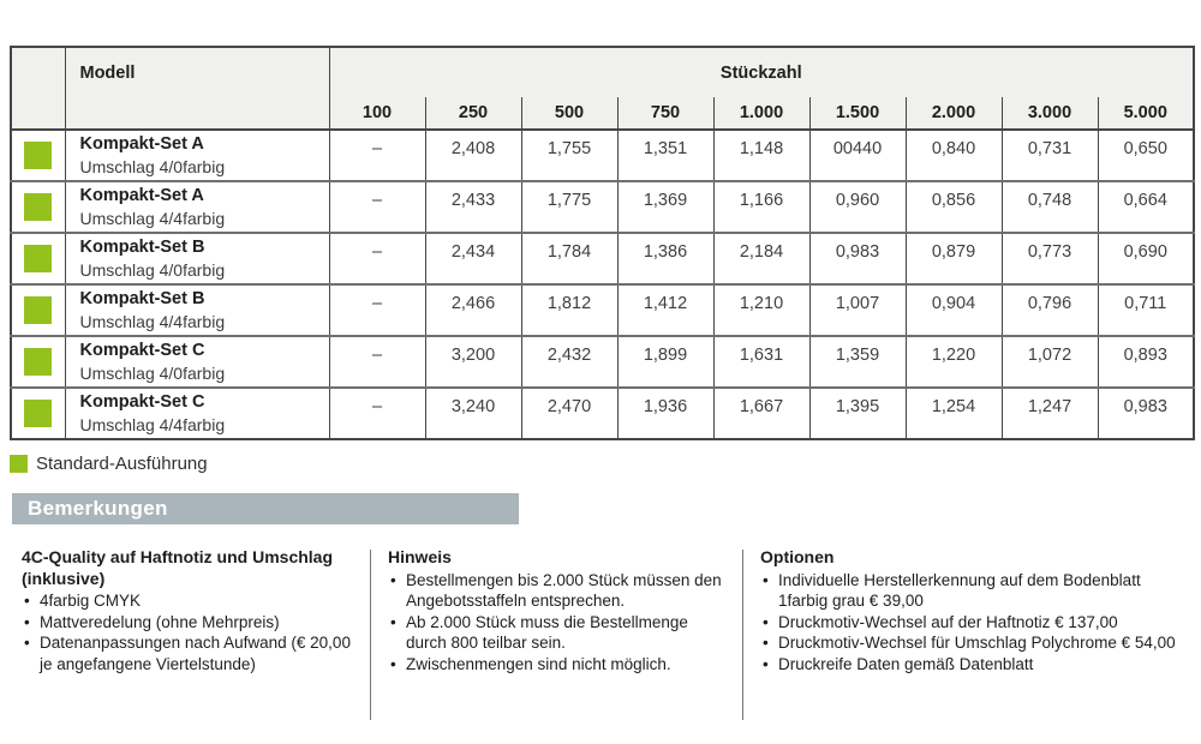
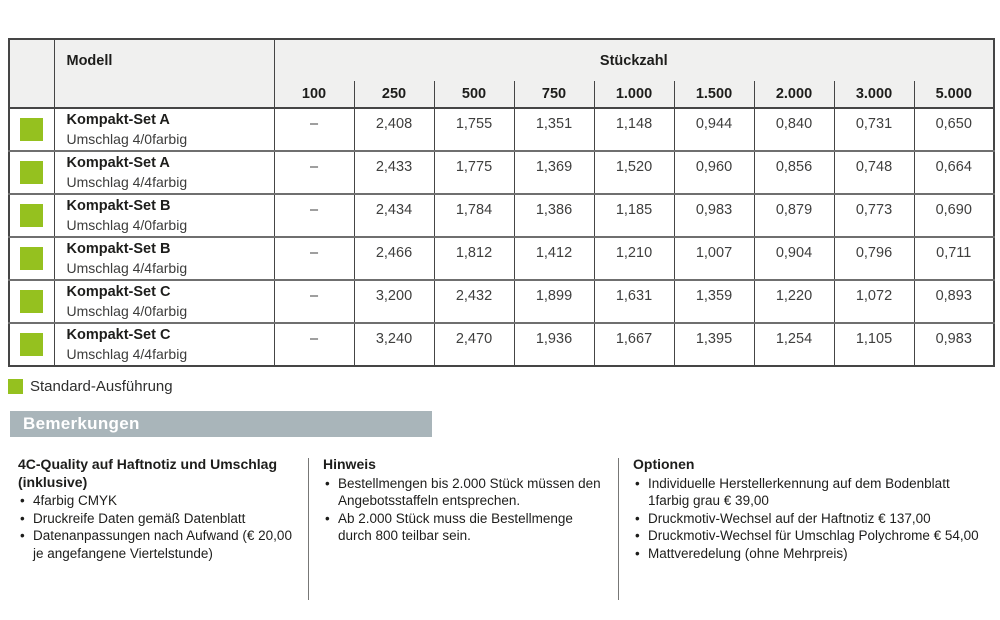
  	Modell	Stückzahl
  100	250	500	750	1.000	1.500	2.000	3.000	5.000
- 	Kompakt-Set A Umschlag 4/0farbig	–	2,408	1,755	1,351	1,148	00440	0,840	0,731	0,650
+ 	Kompakt-Set A Umschlag 4/0farbig	–	2,408	1,755	1,351	1,148	0,944	0,840	0,731	0,650
- 	Kompakt-Set A Umschlag 4/4farbig	–	2,433	1,775	1,369	1,166	0,960	0,856	0,748	0,664
+ 	Kompakt-Set A Umschlag 4/4farbig	–	2,433	1,775	1,369	1,520	0,960	0,856	0,748	0,664
- 	Kompakt-Set B Umschlag 4/0farbig	–	2,434	1,784	1,386	2,184	0,983	0,879	0,773	0,690
+ 	Kompakt-Set B Umschlag 4/0farbig	–	2,434	1,784	1,386	1,185	0,983	0,879	0,773	0,690
  	Kompakt-Set B Umschlag 4/4farbig	–	2,466	1,812	1,412	1,210	1,007	0,904	0,796	0,711
  	Kompakt-Set C Umschlag 4/0farbig	–	3,200	2,432	1,899	1,631	1,359	1,220	1,072	0,893
- 	Kompakt-Set C Umschlag 4/4farbig	–	3,240	2,470	1,936	1,667	1,395	1,254	1,247	0,983
+ 	Kompakt-Set C Umschlag 4/4farbig	–	3,240	2,470	1,936	1,667	1,395	1,254	1,105	0,983
  Standard-Ausführung
  Bemerkungen
  4C-Quality auf Haftnotiz und Umschlag (inklusive)
  4farbig CMYK
- Mattveredelung (ohne Mehrpreis)
+ Druckreife Daten gemäß Datenblatt
  Datenanpassungen nach Aufwand (€ 20,00 je angefangene Viertelstunde)
  Hinweis
  Bestellmengen bis 2.000 Stück müssen den Angebotsstaffeln entsprechen.
  Ab 2.000 Stück muss die Bestellmenge durch 800 teilbar sein.
- Zwischenmengen sind nicht möglich.
  Optionen
  Individuelle Herstellerkennung auf dem Bodenblatt 1farbig grau € 39,00
  Druckmotiv-Wechsel auf der Haftnotiz € 137,00
  Druckmotiv-Wechsel für Umschlag Polychrome € 54,00
- Druckreife Daten gemäß Datenblatt
+ Mattveredelung (ohne Mehrpreis)
